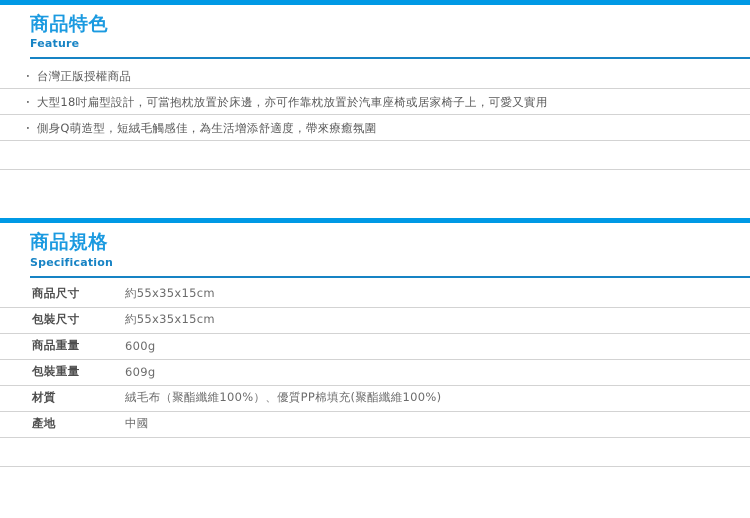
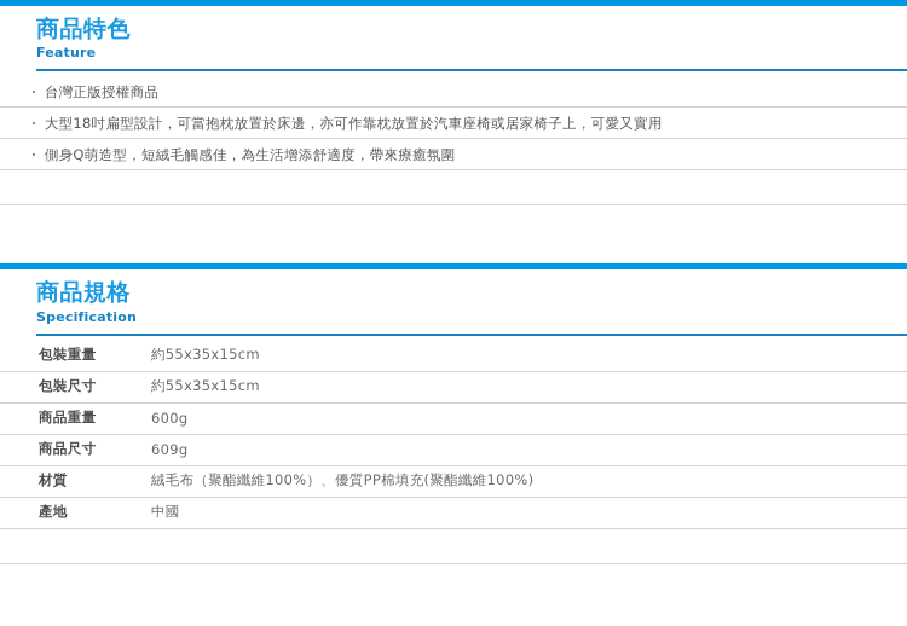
  商品特色
  Feature
  ・ 台灣正版授權商品
  ・ 大型18吋扁型設計，可當抱枕放置於床邊，亦可作靠枕放置於汽車座椅或居家椅子上，可愛又實用
  ・ 側身Q萌造型，短絨毛觸感佳，為生活增添舒適度，帶來療癒氛圍
  商品規格
  Specification
- 商品尺寸
+ 包裝重量
  約55x35x15cm
  包裝尺寸
  約55x35x15cm
  商品重量
  600g
- 包裝重量
+ 商品尺寸
  609g
  材質
  絨毛布（聚酯纖維100%）、優質PP棉填充(聚酯纖維100%)
  產地
  中國
